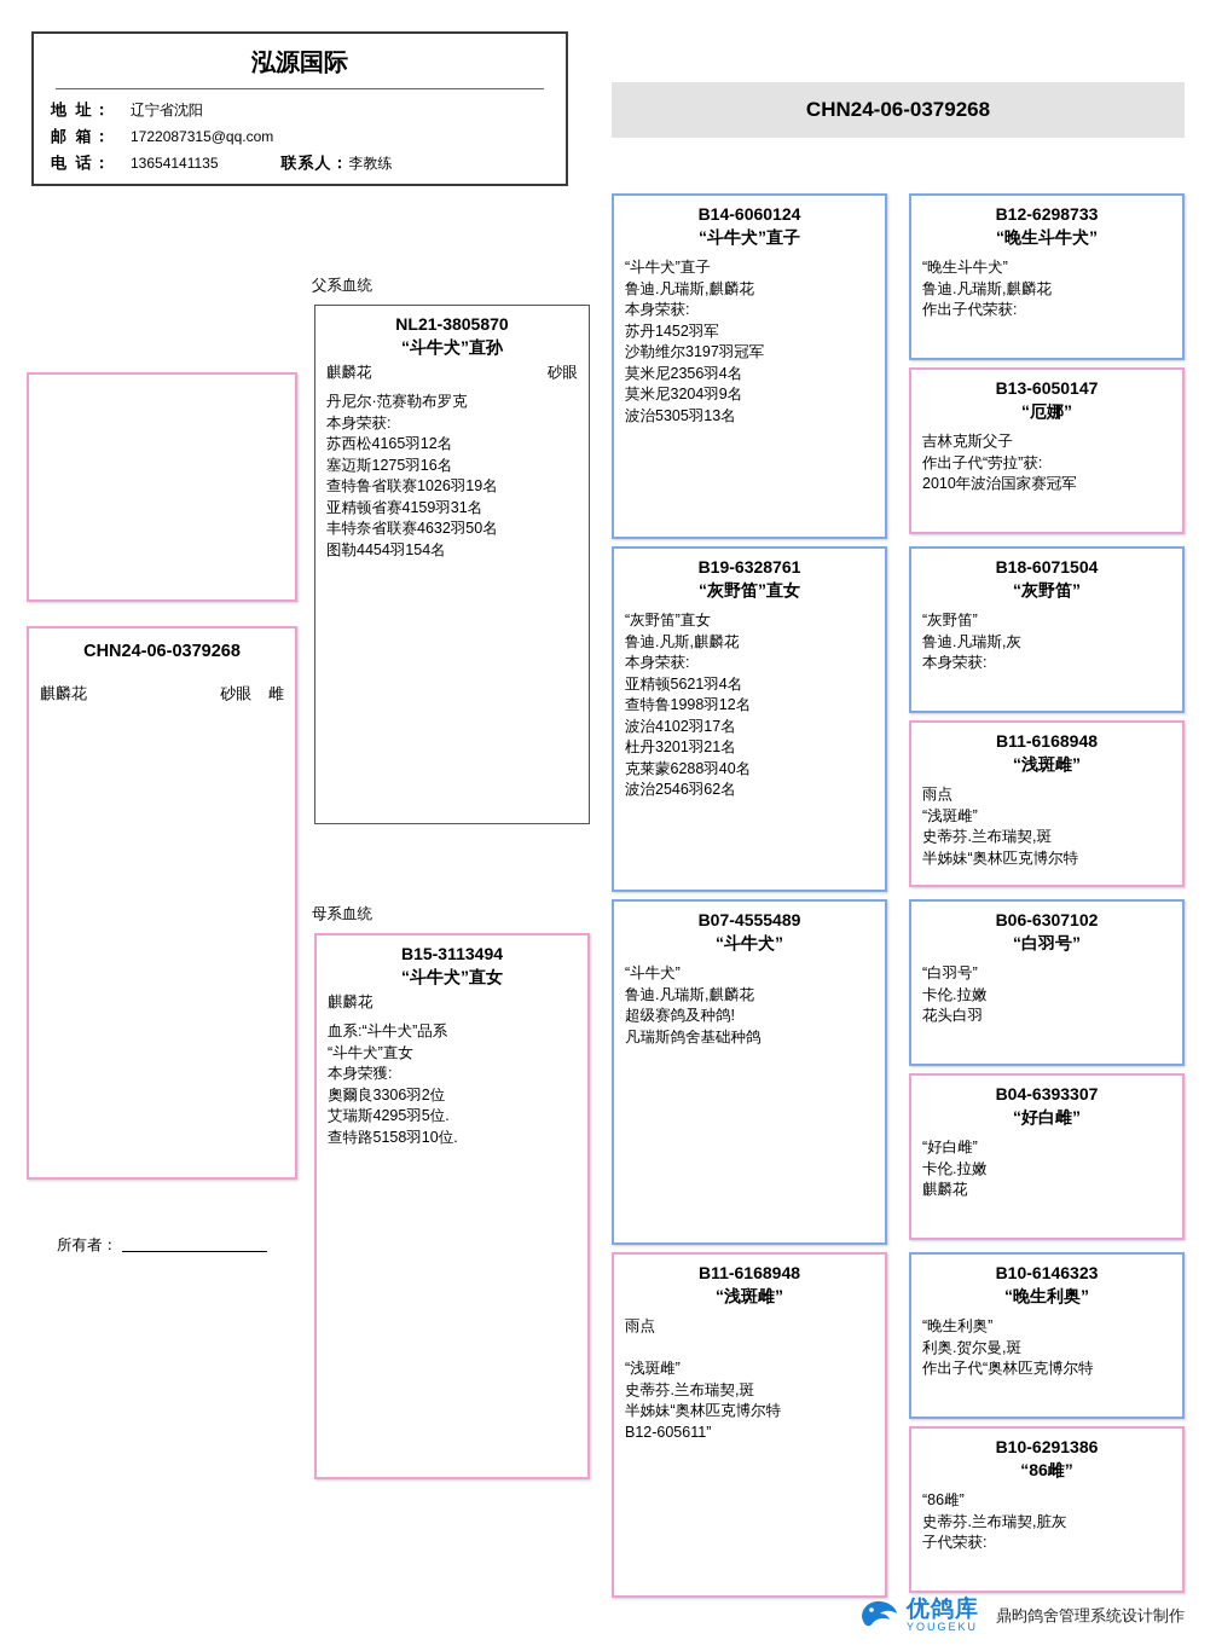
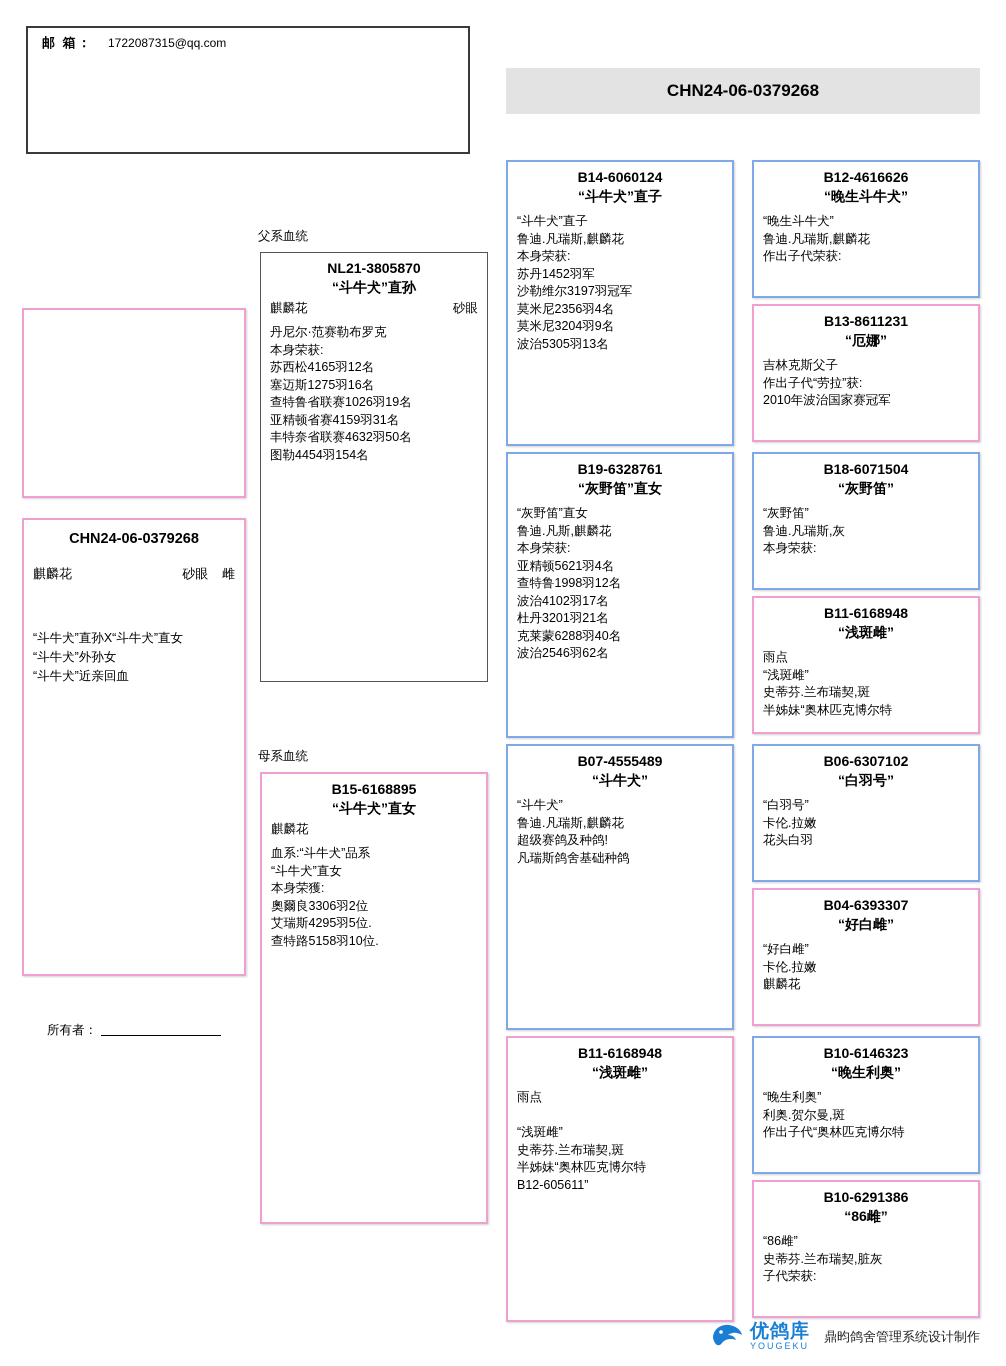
- 泓源国际
- 地 址：
- 辽宁省沈阳
  邮 箱：
  1722087315@qq.com
- 电 话：
- 13654141135
- 联系人：
- 李教练
  CHN24-06-0379268
  父系血统
  母系血统
  CHN24-06-0379268
  麒麟花
  砂眼 雌
+ “斗牛犬”直孙X“斗牛犬”直女
+ “斗牛犬”外孙女
+ “斗牛犬”近亲回血
  所有者：
  NL21-3805870
  “斗牛犬”直孙
  麒麟花
  砂眼
  丹尼尔·范赛勒布罗克
  本身荣获:
  苏西松4165羽12名
  塞迈斯1275羽16名
  查特鲁省联赛1026羽19名
  亚精顿省赛4159羽31名
  丰特奈省联赛4632羽50名
  图勒4454羽154名
- B15-3113494
+ B15-6168895
  “斗牛犬”直女
  麒麟花
  血系:“斗牛犬”品系
  “斗牛犬”直女
  本身荣獲:
  奧爾良3306羽2位
  艾瑞斯4295羽5位.
  查特路5158羽10位.
  B14-6060124
  “斗牛犬”直子
  “斗牛犬”直子
  鲁迪.凡瑞斯,麒麟花
  本身荣获:
  苏丹1452羽军
  沙勒维尔3197羽冠军
  莫米尼2356羽4名
  莫米尼3204羽9名
  波治5305羽13名
  B19-6328761
  “灰野笛”直女
  “灰野笛”直女
  鲁迪.凡斯,麒麟花
  本身荣获:
  亚精顿5621羽4名
  查特鲁1998羽12名
  波治4102羽17名
  杜丹3201羽21名
  克莱蒙6288羽40名
  波治2546羽62名
  B07-4555489
  “斗牛犬”
  “斗牛犬”
  鲁迪.凡瑞斯,麒麟花
  超级赛鸽及种鸽!
  凡瑞斯鸽舍基础种鸽
  B11-6168948
  “浅斑雌”
  雨点
  “浅斑雌”
  史蒂芬.兰布瑞契,斑
  半姊妹“奥林匹克博尔特
  B12-605611”
- B12-6298733
+ B12-4616626
  “晚生斗牛犬”
  “晚生斗牛犬”
  鲁迪.凡瑞斯,麒麟花
  作出子代荣获:
- B13-6050147
+ B13-8611231
  “厄娜”
  吉林克斯父子
  作出子代“劳拉”获:
  2010年波治国家赛冠军
  B18-6071504
  “灰野笛”
  “灰野笛”
  鲁迪.凡瑞斯,灰
  本身荣获:
  B11-6168948
  “浅斑雌”
  雨点
  “浅斑雌”
  史蒂芬.兰布瑞契,斑
  半姊妹“奥林匹克博尔特
  B06-6307102
  “白羽号”
  “白羽号”
  卡伦.拉嫩
  花头白羽
  B04-6393307
  “好白雌”
  “好白雌”
  卡伦.拉嫩
  麒麟花
  B10-6146323
  “晚生利奥”
  “晚生利奥”
  利奥.贺尔曼,斑
  作出子代“奥林匹克博尔特
  B10-6291386
  “86雌”
  “86雌”
  史蒂芬.兰布瑞契,脏灰
  子代荣获:
  优鸽库
  YOUGEKU
  鼎昀鸽舍管理系统设计制作
